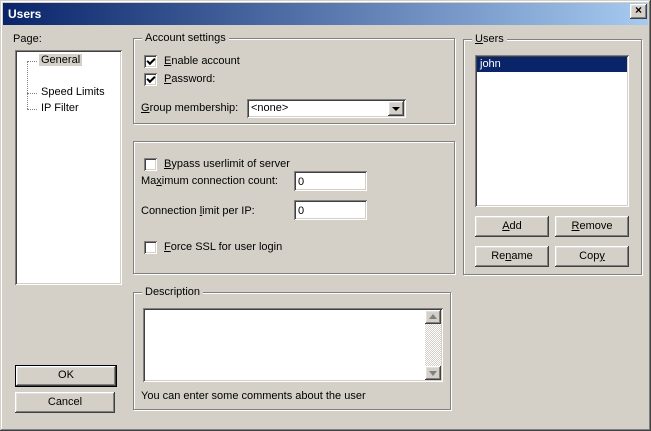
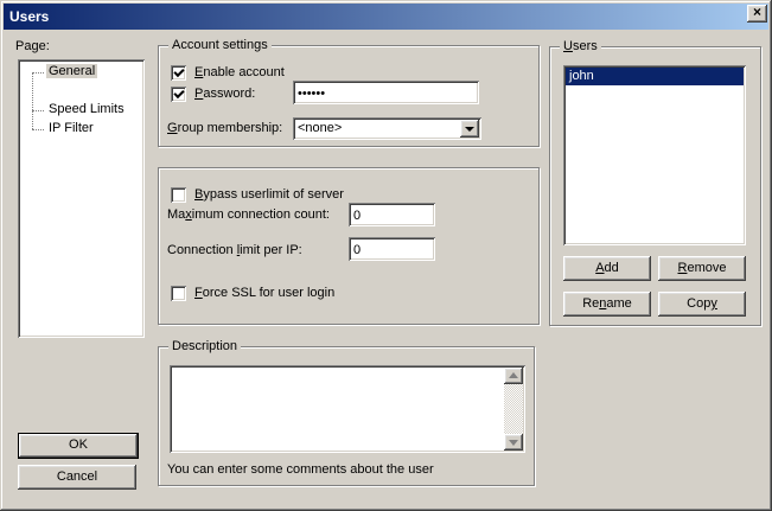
  Users
  ×
  Page:
  General
  Speed Limits
  IP Filter
  Account settings
  Enable account
  Password:
+ ••••••
  Group membership:
  <none>
  Bypass userlimit of server
  Maximum connection count:
  0
  Connection limit per IP:
  0
  Force SSL for user login
  Description
  You can enter some comments about the user
  Users
  john
  Add
  Remove
  Rename
  Copy
  OK
  Cancel
